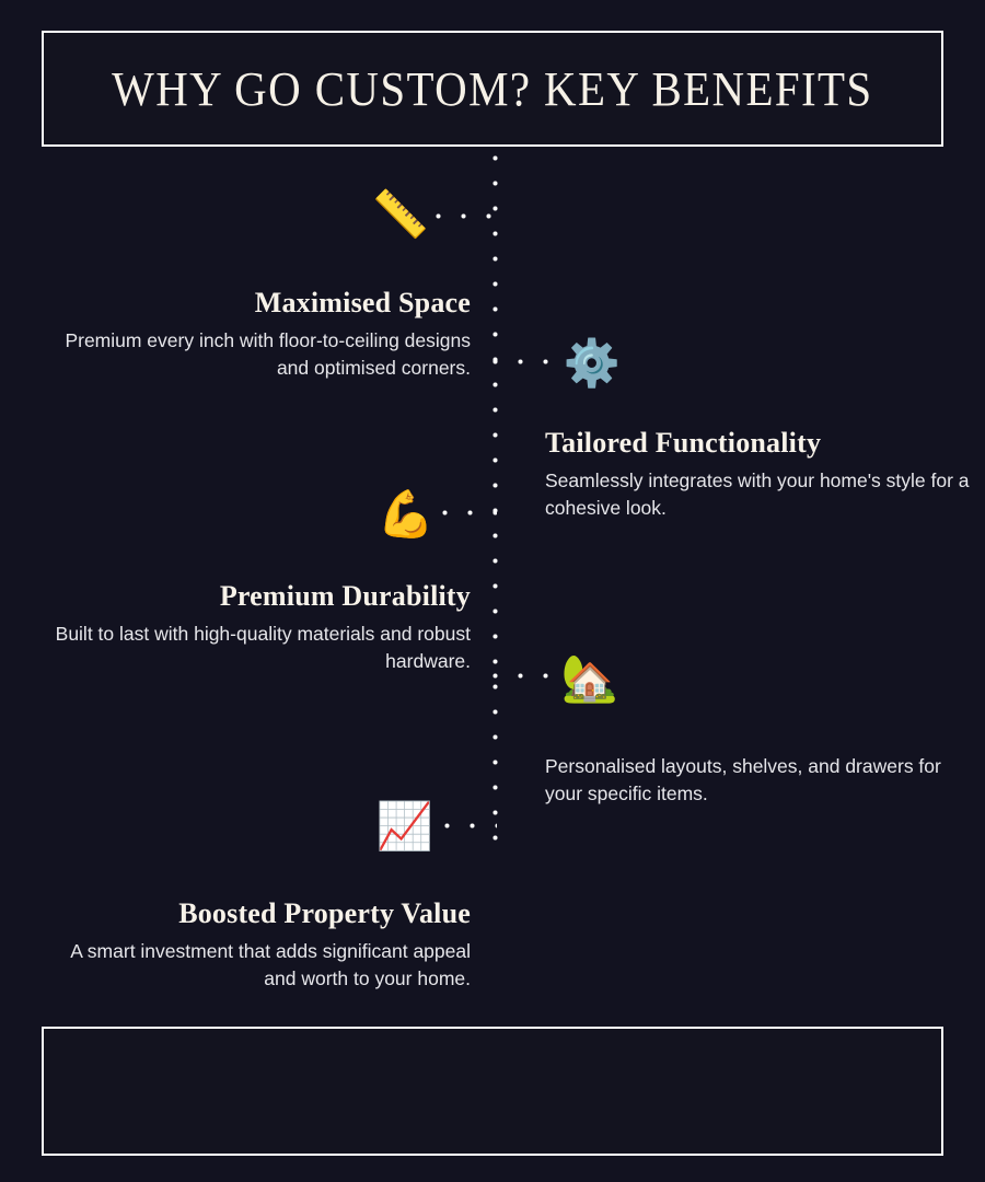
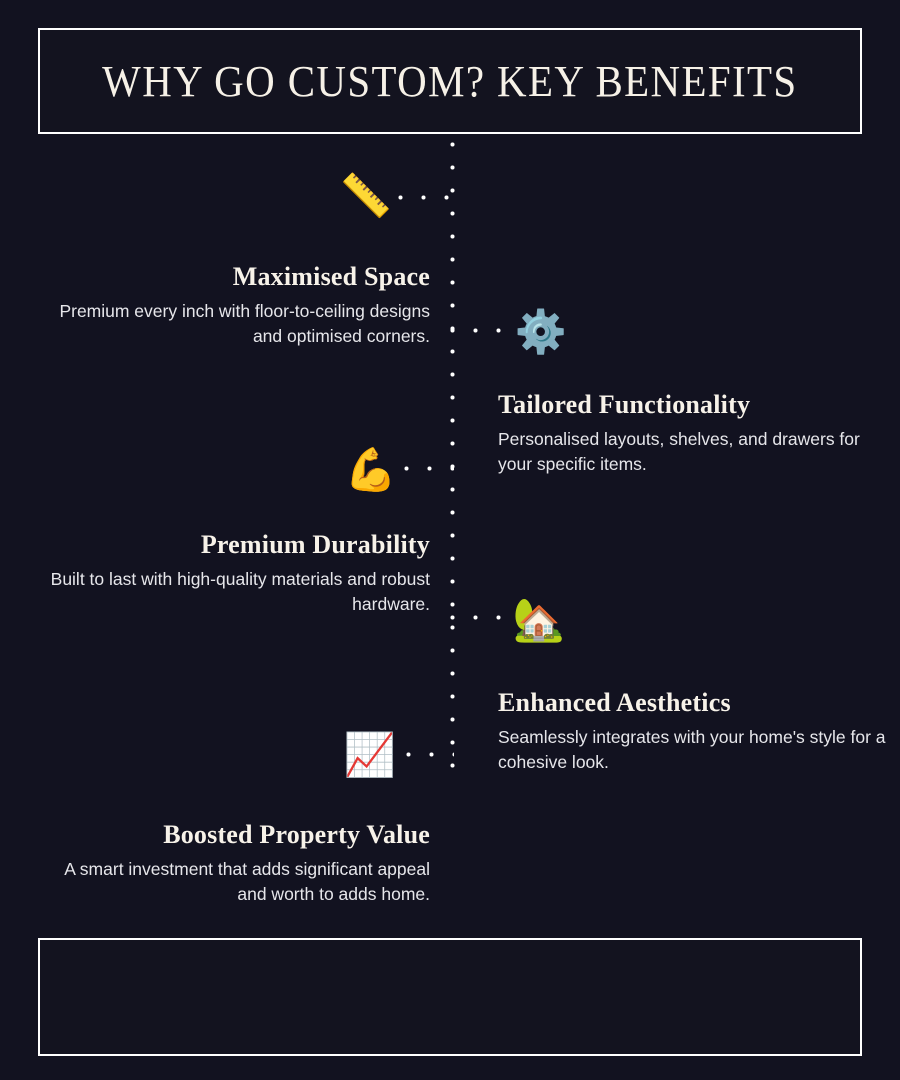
  WHY GO CUSTOM? KEY BENEFITS
  📏
  Maximised Space
  Premium every inch with floor-to-ceiling designs and optimised corners.
  ⚙️
  Tailored Functionality
- Seamlessly integrates with your home's style for a cohesive look.
+ Personalised layouts, shelves, and drawers for your specific items.
  💪
  Premium Durability
  Built to last with high-quality materials and robust hardware.
  🏡
+ Enhanced Aesthetics
- Personalised layouts, shelves, and drawers for your specific items.
+ Seamlessly integrates with your home's style for a cohesive look.
  📈
  Boosted Property Value
- A smart investment that adds significant appeal and worth to your home.
+ A smart investment that adds significant appeal and worth to adds home.
